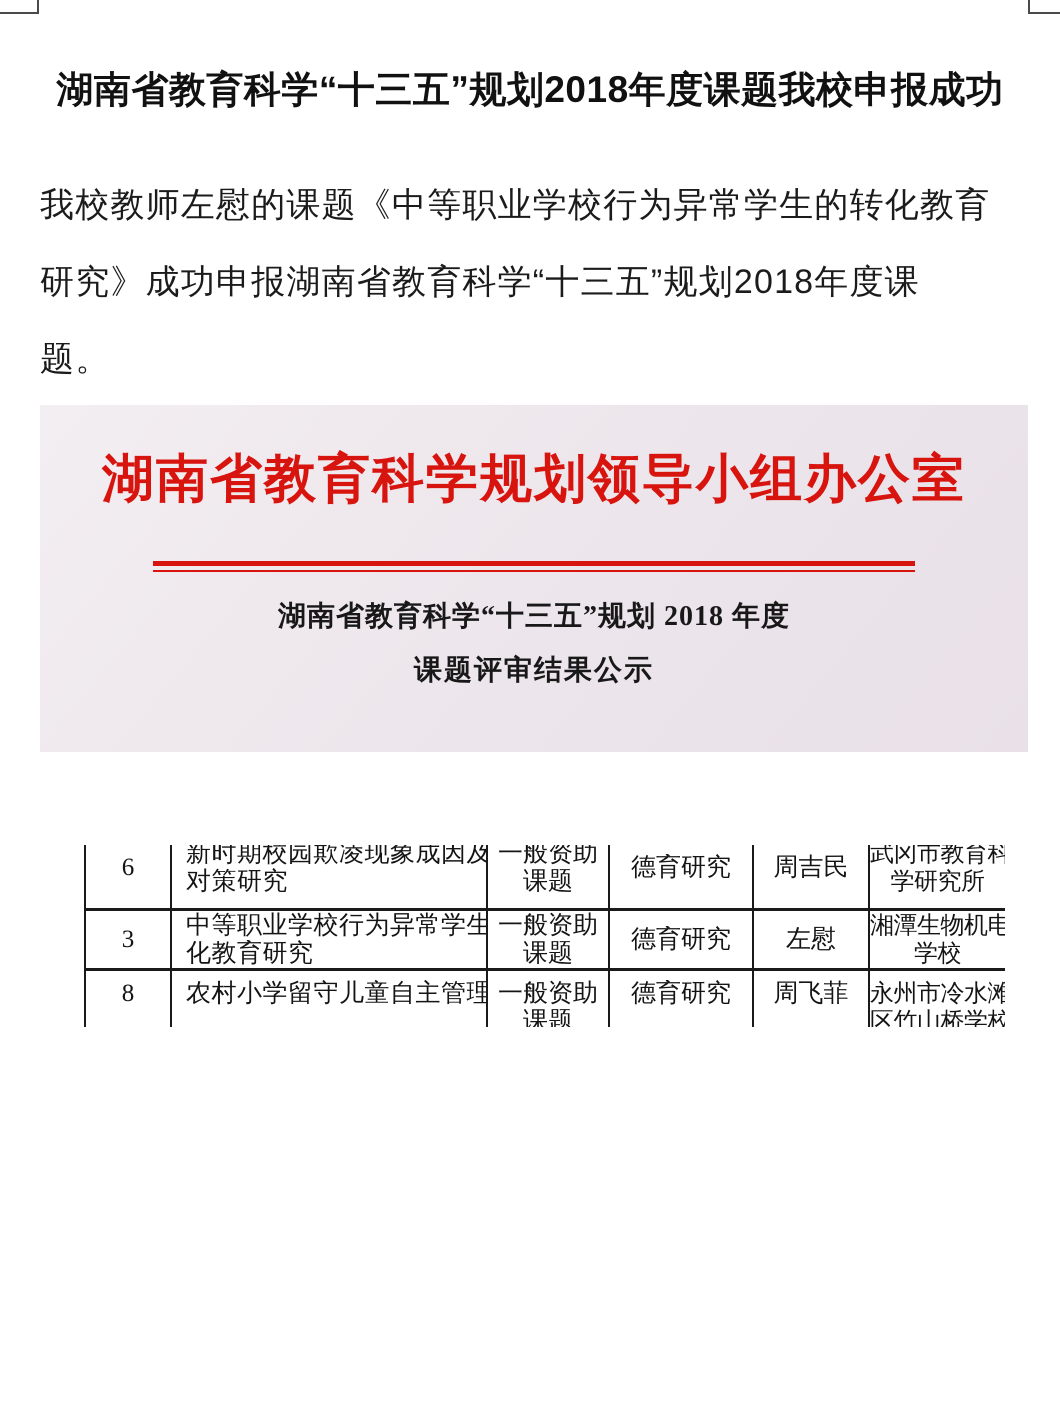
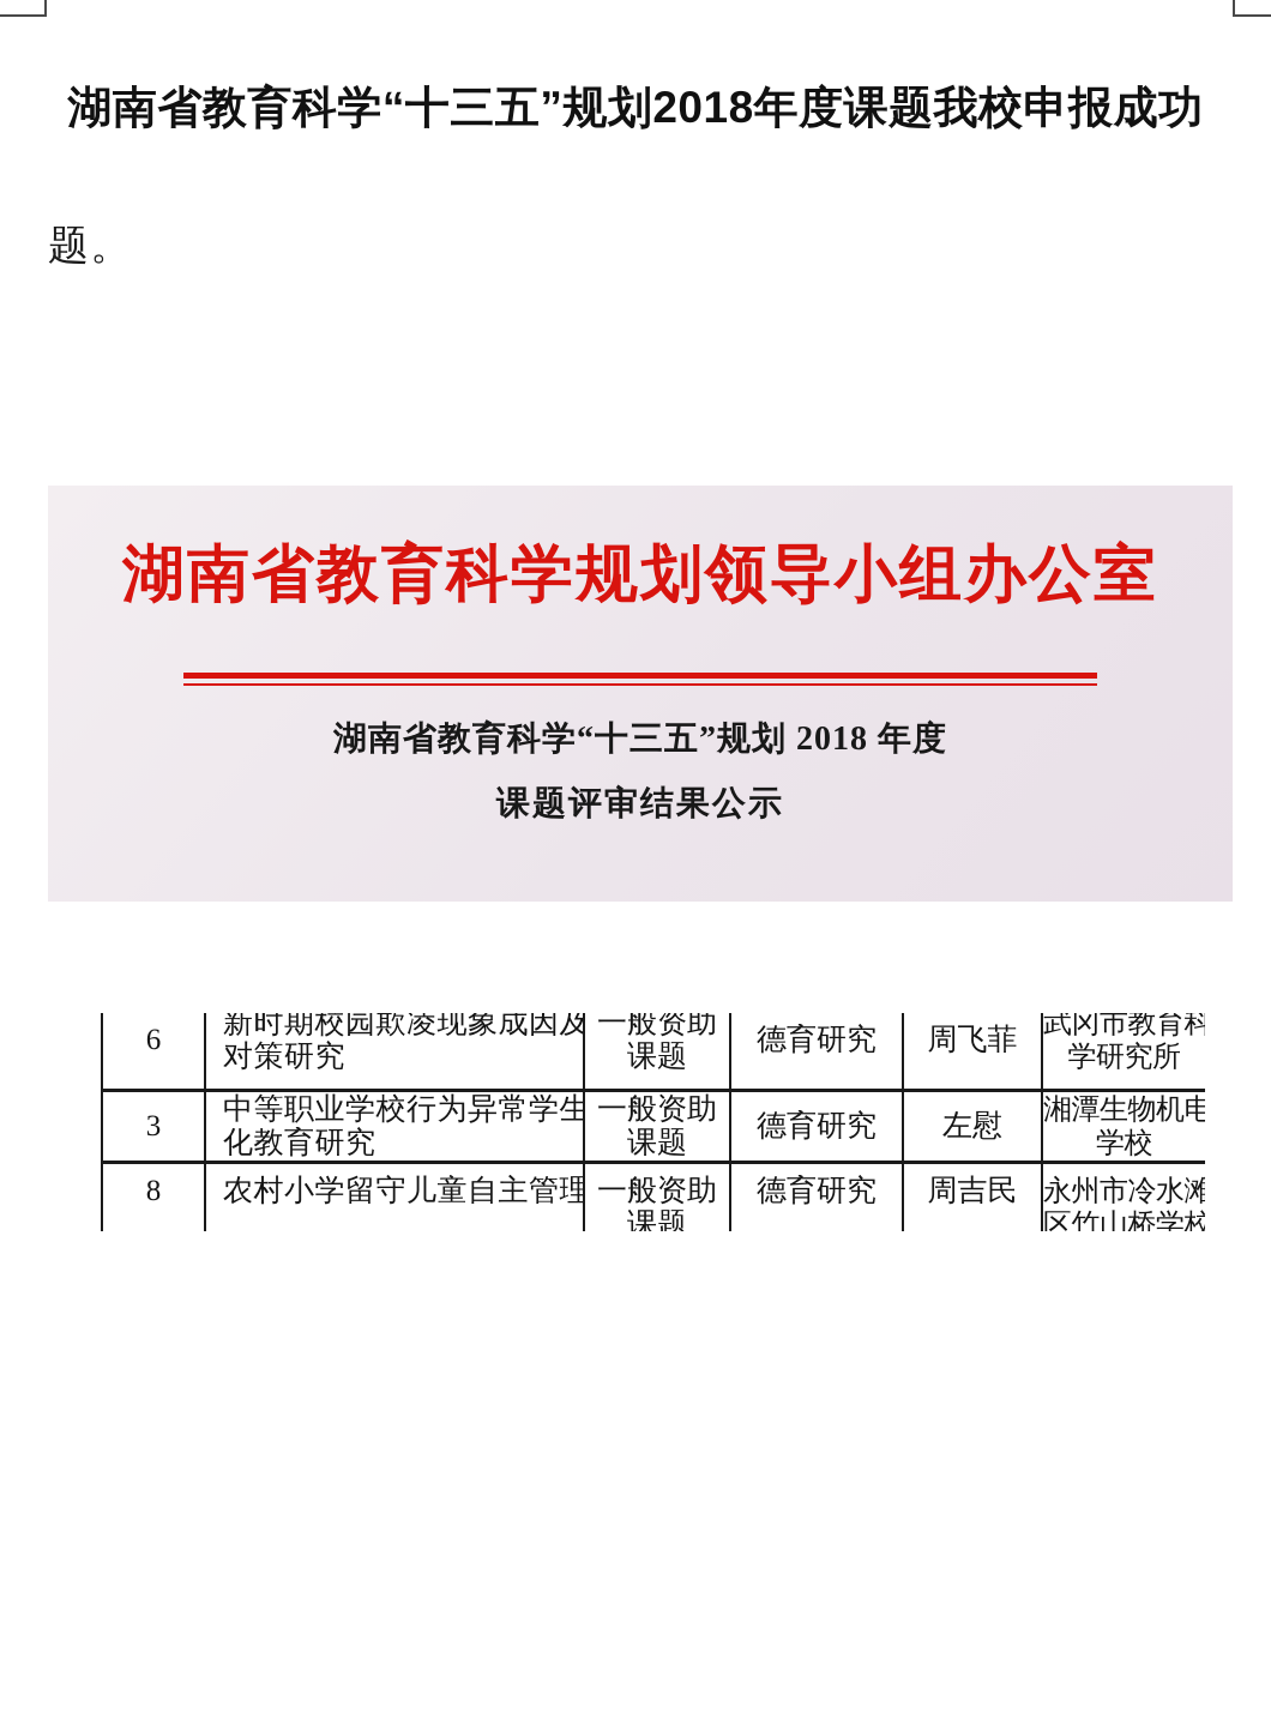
  湖南省教育科学“十三五”规划2018年度课题我校申报成功
- 我校教师左慰的课题《中等职业学校行为异常学生的转化教育
- 研究》成功申报湖南省教育科学“十三五”规划2018年度课
  题。
  湖南省教育科学规划领导小组办公室
  湖南省教育科学“十三五”规划 2018 年度
  课题评审结果公示
- 6	新时期校园欺凌现象成因及对策研究	一般资助课题	德育研究	周吉民	武冈市教育科学研究所
+ 6	新时期校园欺凌现象成因及对策研究	一般资助课题	德育研究	周飞菲	武冈市教育科学研究所
  3	中等职业学校行为异常学生化教育研究	一般资助课题	德育研究	左慰	湘潭生物机电学校
- 8	农村小学留守儿童自主管理	一般资助课题	德育研究	周飞菲	永州市冷水滩区竹山桥学校
+ 8	农村小学留守儿童自主管理	一般资助课题	德育研究	周吉民	永州市冷水滩区竹山桥学校
